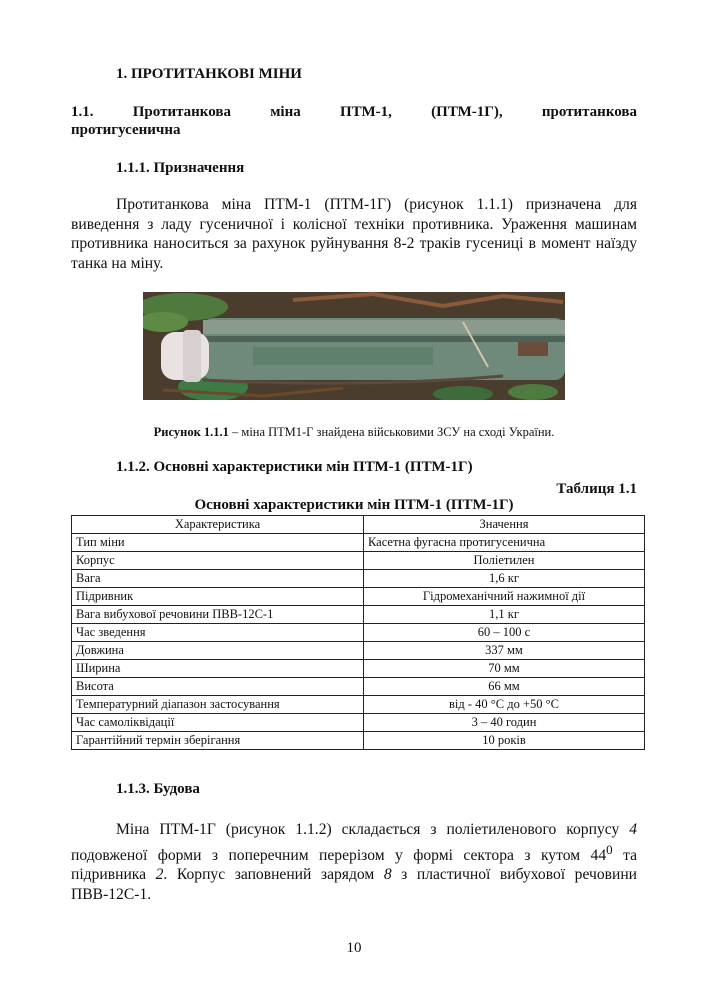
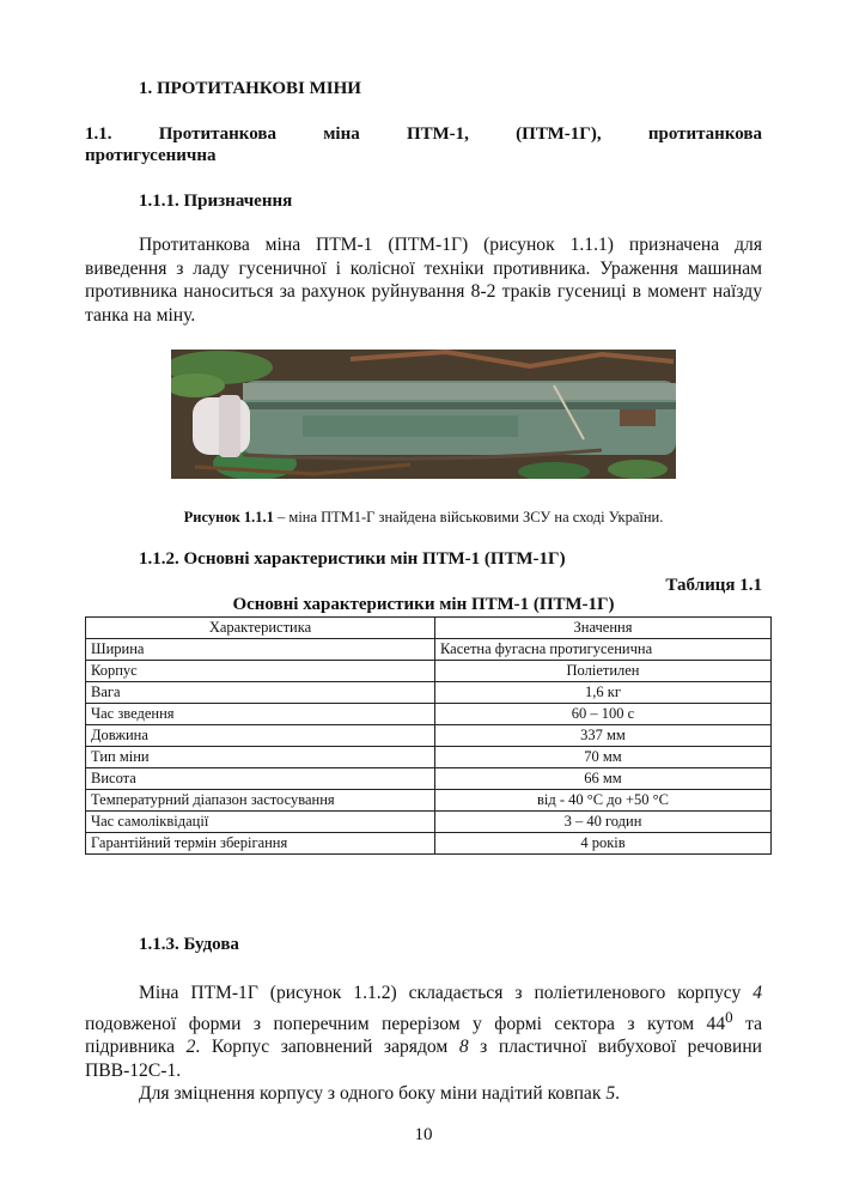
  1. ПРОТИТАНКОВІ МІНИ
  1.1. Протитанкова міна ПТМ-1, (ПТМ-1Г), протитанкова
  протигусенична
  1.1.1. Призначення
  Протитанкова міна ПТМ-1 (ПТМ-1Г) (рисунок 1.1.1) призначена для виведення з ладу гусеничної і колісної техніки противника. Ураження машинам противника наноситься за рахунок руйнування 8-2 траків гусениці в момент наїзду танка на міну.
  Рисунок 1.1.1 – міна ПТМ1-Г знайдена військовими ЗСУ на сході України.
  1.1.2. Основні характеристики мін ПТМ-1 (ПТМ-1Г)
  Таблиця 1.1
  Основні характеристики мін ПТМ-1 (ПТМ-1Г)
  Характеристика	Значення
- Тип міни	Касетна фугасна протигусенична
+ Ширина	Касетна фугасна протигусенична
  Корпус	Поліетилен
  Вага	1,6 кг
- Підривник	Гідромеханічний нажимної дії
- Вага вибухової речовини ПВВ-12С-1	1,1 кг
  Час зведення	60 – 100 с
  Довжина	337 мм
- Ширина	70 мм
+ Тип міни	70 мм
  Висота	66 мм
  Температурний діапазон застосування	від - 40 °С до +50 °С
  Час самоліквідації	3 – 40 годин
- Гарантійний термін зберігання	10 років
+ Гарантійний термін зберігання	4 років
  1.1.3. Будова
  Міна ПТМ-1Г (рисунок 1.1.2) складається з поліетиленового корпусу 4 подовженої форми з поперечним перерізом у формі сектора з кутом 440 та підривника 2. Корпус заповнений зарядом 8 з пластичної вибухової речовини ПВВ-12С-1.
+ Для зміцнення корпусу з одного боку міни надітий ковпак 5.
  10
